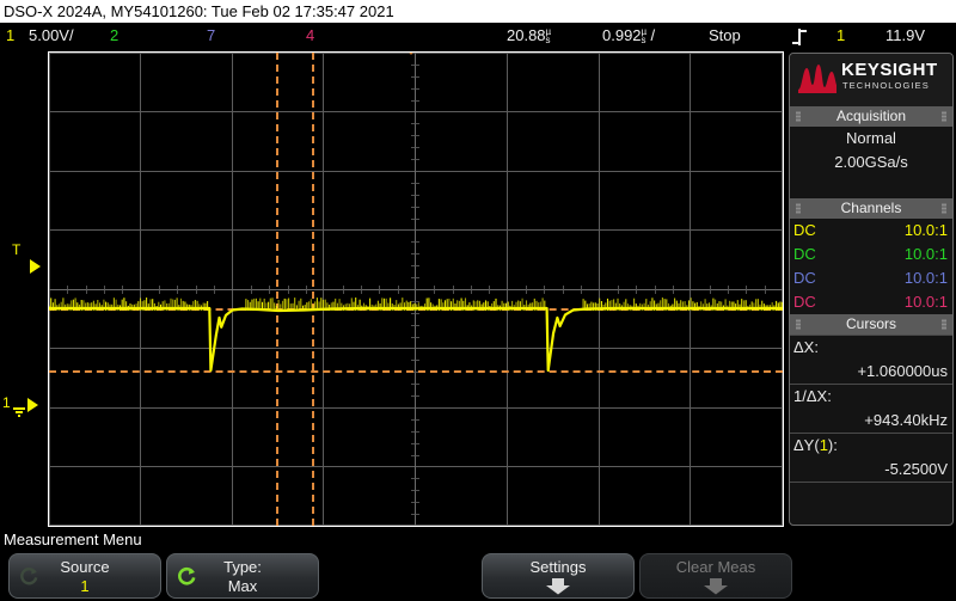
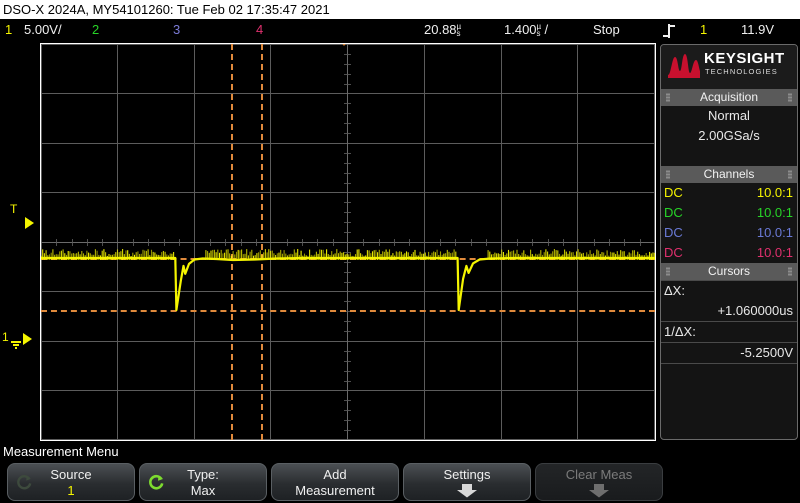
  DSO-X 2024A, MY54101260: Tue Feb 02 17:35:47 2021
  1
  5.00V/
  2
- 7
+ 3
  4
  20.88
  µ
  s
- 0.992
+ 1.400
  µ
  s
  /
  Stop
  1
  11.9V
  T
  1
  KEYSIGHT
  TECHNOLOGIES
  Acquisition
  Normal
  2.00GSa/s
  Channels
  DC
  10.0:1
  DC
  10.0:1
  DC
  10.0:1
  DC
  10.0:1
  Cursors
  ΔX:
  +1.060000us
  1/ΔX:
- +943.40kHz
- ΔY(1):
  -5.2500V
  Measurement Menu
  Source
  1
  Type:
  Max
+ Add
+ Measurement
  Settings
  Clear Meas
